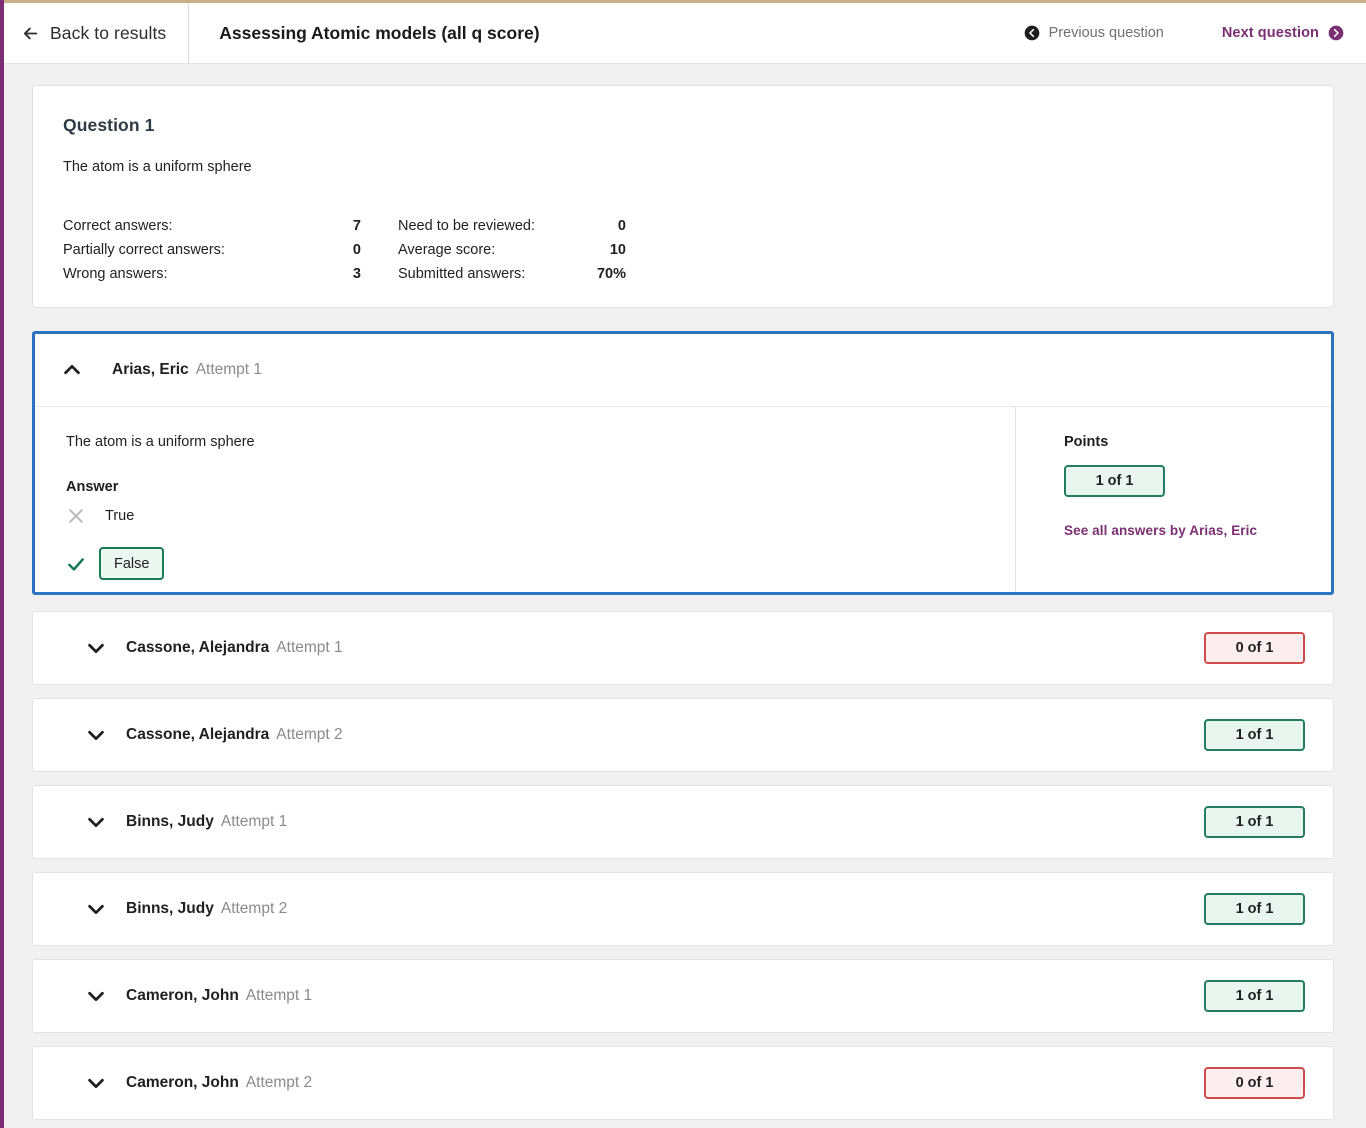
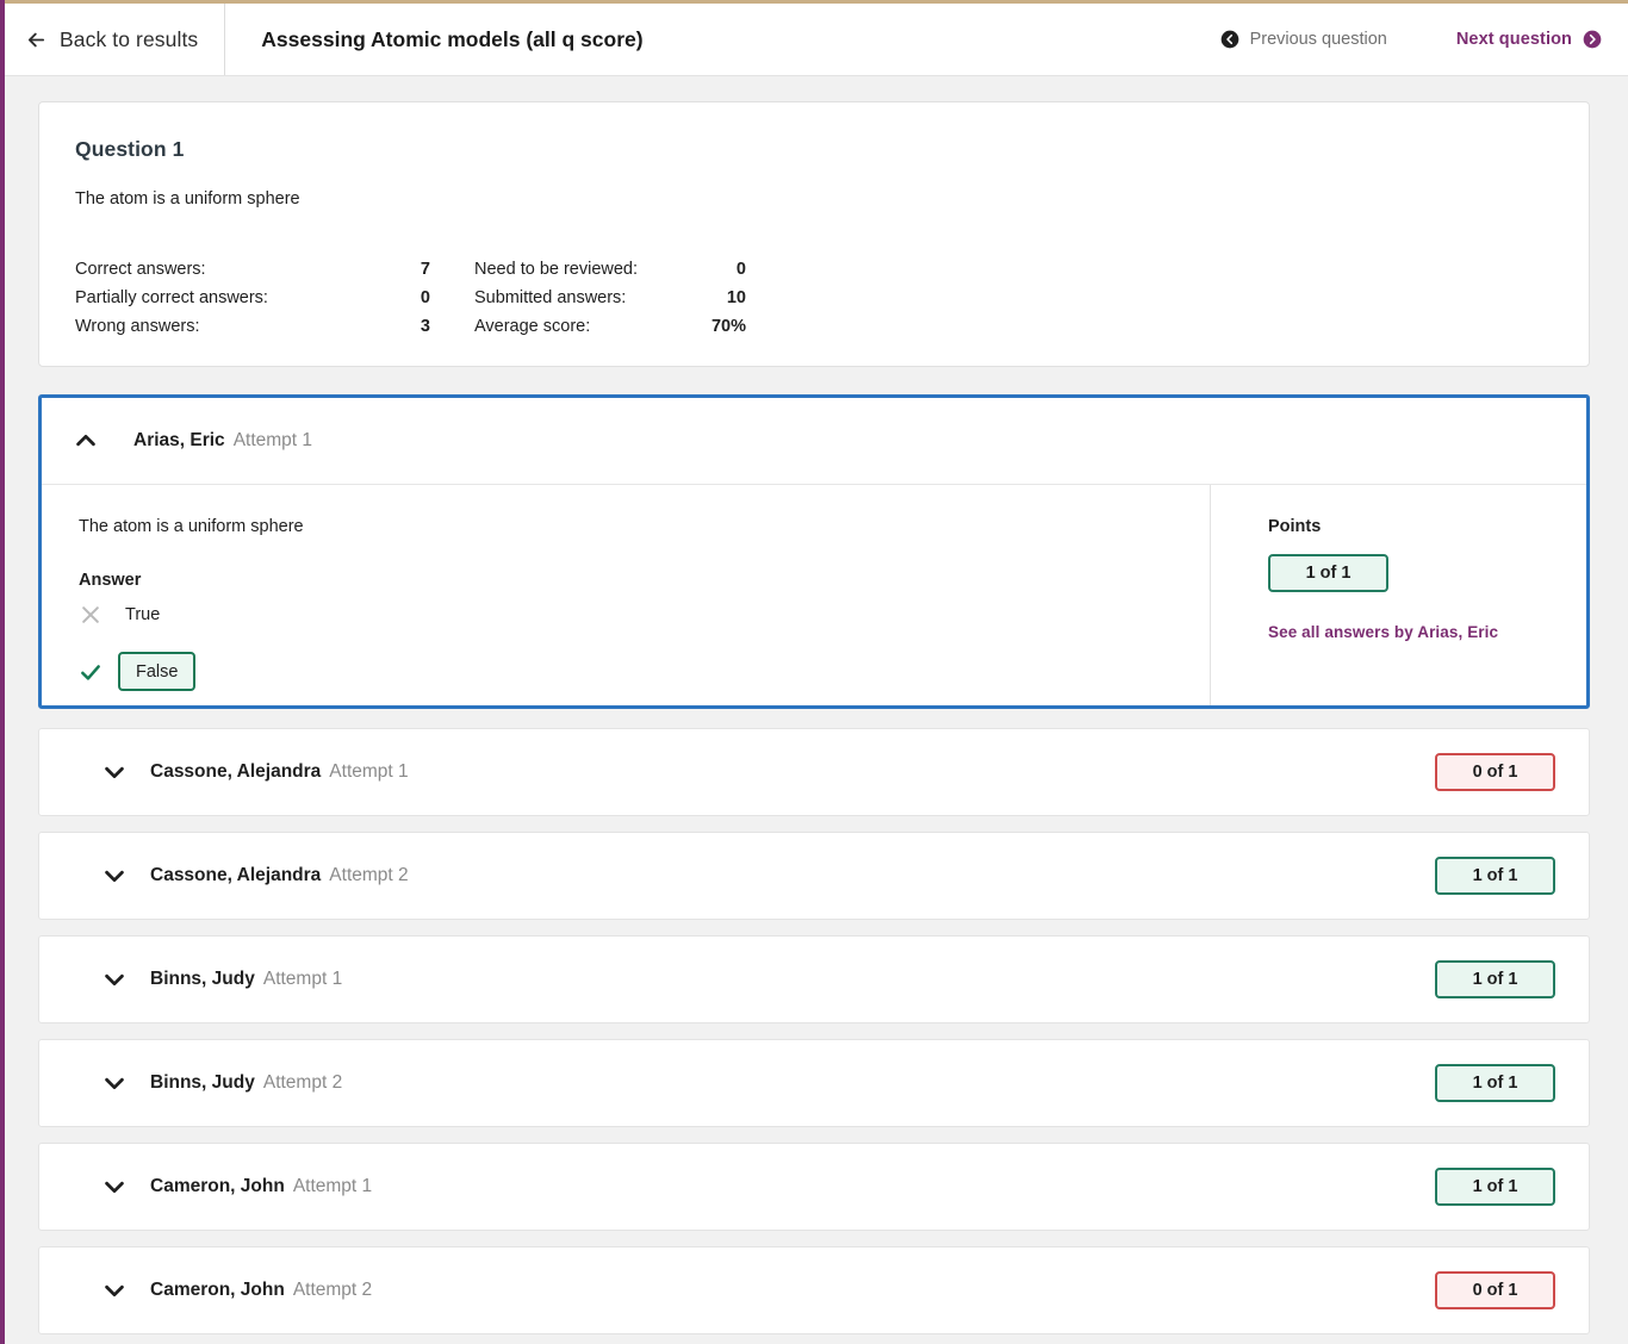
  Back to results
  Assessing Atomic models (all q score)
  Previous question
  Next question
  Question 1
  The atom is a uniform sphere
  Correct answers:
  7
  Need to be reviewed:
  0
  Partially correct answers:
  0
- Average score:
+ Submitted answers:
  10
  Wrong answers:
  3
- Submitted answers:
+ Average score:
  70%
  Arias, Eric
  Attempt 1
  The atom is a uniform sphere
  Answer
  True
  False
  Points
  1 of 1
  See all answers by Arias, Eric
  Cassone, Alejandra
  Attempt 1
  0 of 1
  Cassone, Alejandra
  Attempt 2
  1 of 1
  Binns, Judy
  Attempt 1
  1 of 1
  Binns, Judy
  Attempt 2
  1 of 1
  Cameron, John
  Attempt 1
  1 of 1
  Cameron, John
  Attempt 2
  0 of 1
